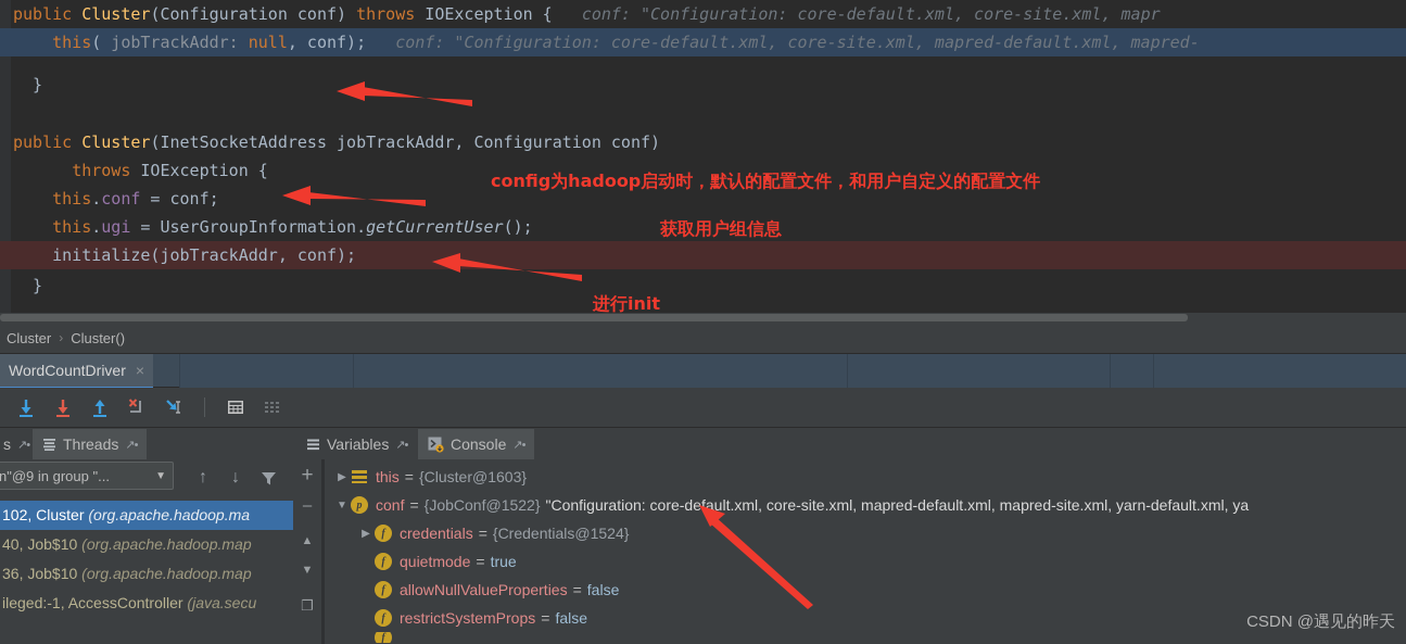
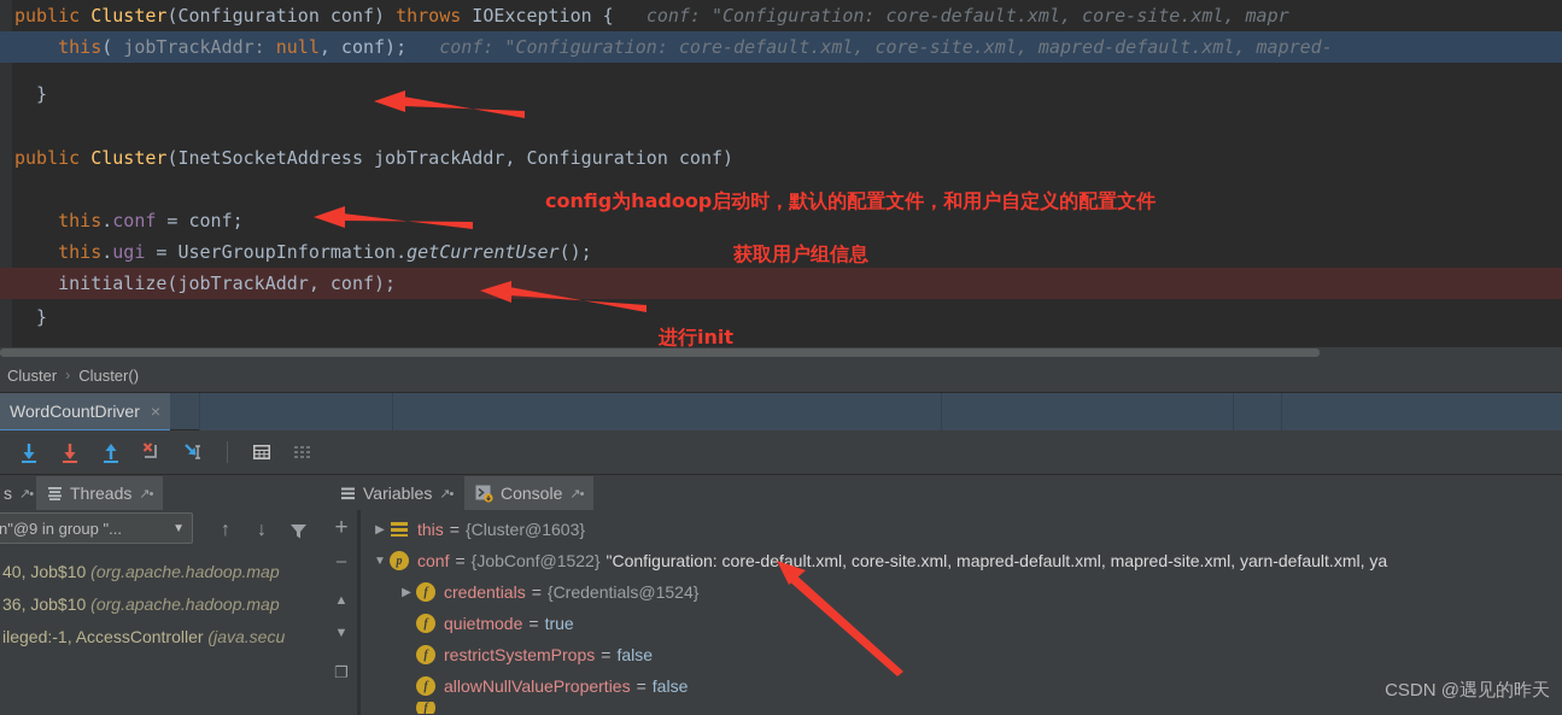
  public Cluster(Configuration conf) throws IOException { conf: "Configuration: core-default.xml, core-site.xml, mapr
  this( jobTrackAddr: null, conf); conf: "Configuration: core-default.xml, core-site.xml, mapred-default.xml, mapred-
  }
  public Cluster(InetSocketAddress jobTrackAddr, Configuration conf)
- throws IOException {
  this.conf = conf;
  this.ugi = UserGroupInformation.getCurrentUser();
  initialize(jobTrackAddr, conf);
  }
  config为hadoop启动时，默认的配置文件，和用户自定义的配置文件
  获取用户组信息
  进行init
  Cluster
  ›
  Cluster()
  WordCountDriver
  ×
  s
  ↗•
  Threads
  ↗•
  Variables
  ↗•
  Console
  ↗•
  n"@9 in group "...
  ▼
  ↑
  ↓
- 102, Cluster (org.apache.hadoop.ma
  40, Job$10 (org.apache.hadoop.map
  36, Job$10 (org.apache.hadoop.map
  ileged:-1, AccessController (java.secu
  +
  –
  ▲
  ▼
  ❐
  ▶
  this
  =
  {Cluster@1603}
  ▼
  p
  conf
  =
  {JobConf@1522}
  "Configuration: core-default.xml, core-site.xml, mapred-default.xml, mapred-site.xml, yarn-default.xml, ya
  ▶
  f
  credentials
  =
  {Credentials@1524}
  f
  quietmode
  =
  true
  f
- allowNullValueProperties
+ restrictSystemProps
  =
  false
  f
- restrictSystemProps
+ allowNullValueProperties
  =
  false
  f
  CSDN @遇见的昨天
